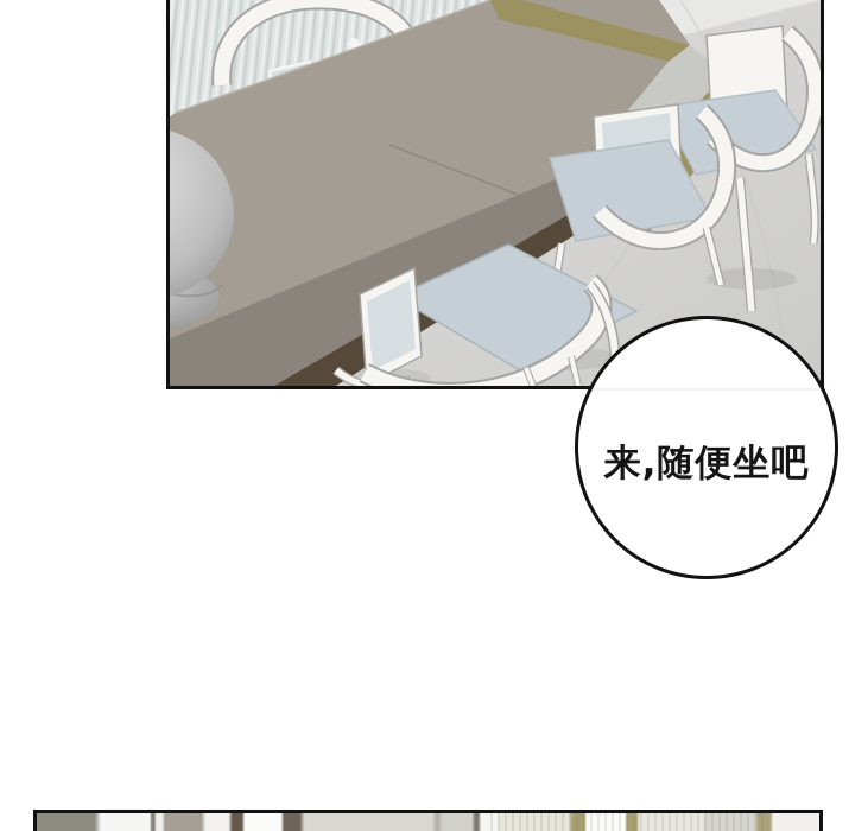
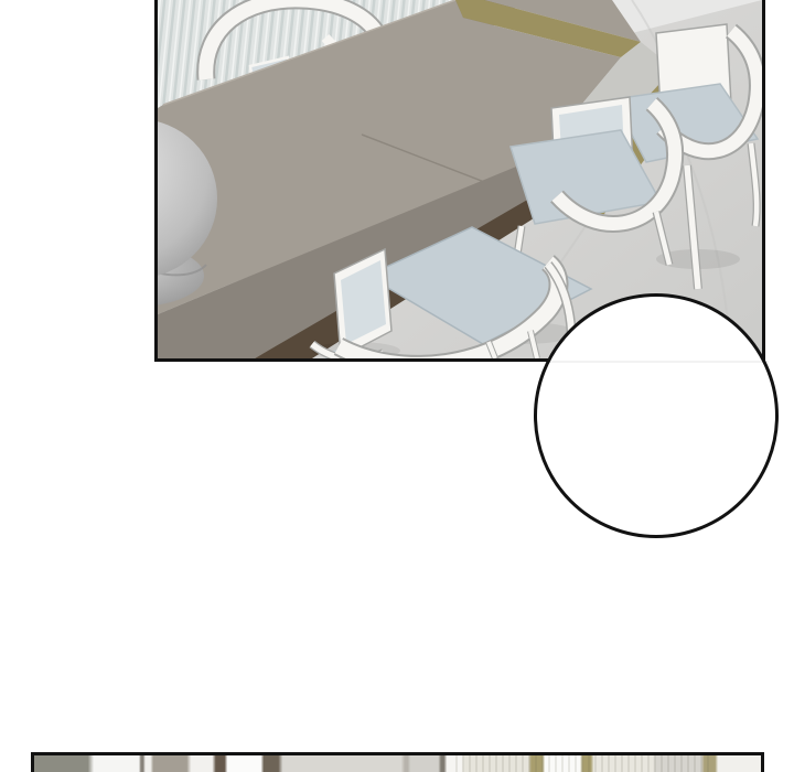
- 来,随便坐吧
